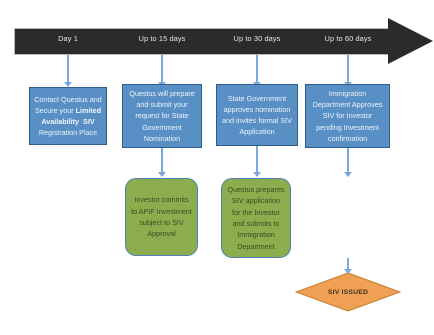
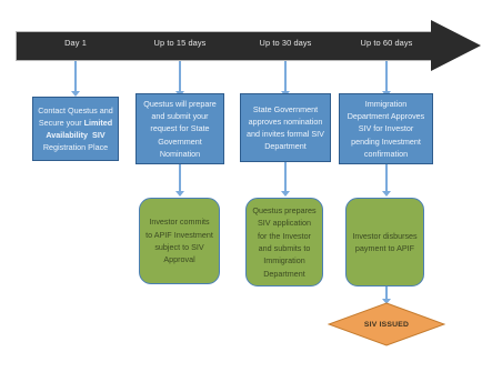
  Day 1
  Up to 15 days
  Up to 30 days
  Up to 60 days
  Contact Questus and Secure your Limited Availability SIV Registration Place
  Questus will prepare and submit your request for State Government Nomination
- State Government approves nomination and invites formal SIV Application
+ State Government approves nomination and invites formal SIV Department
  Immigration Department Approves SIV for Investor pending Investment confirmation
  Investor commits to APIF Investment subject to SIV Approval
  Questus prepares SIV application for the Investor and submits to Immigration Department
+ Investor disburses payment to APIF
